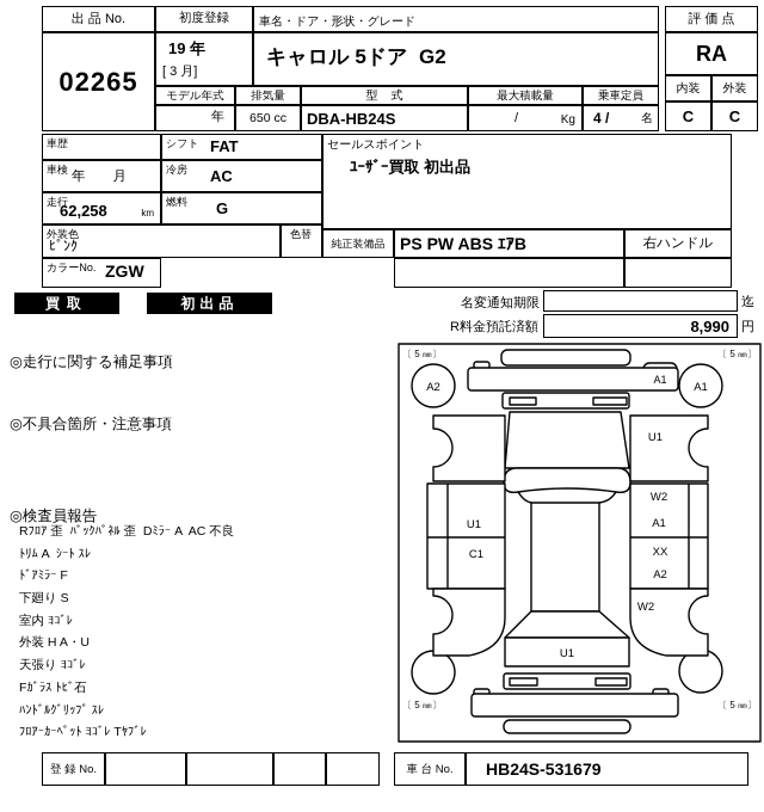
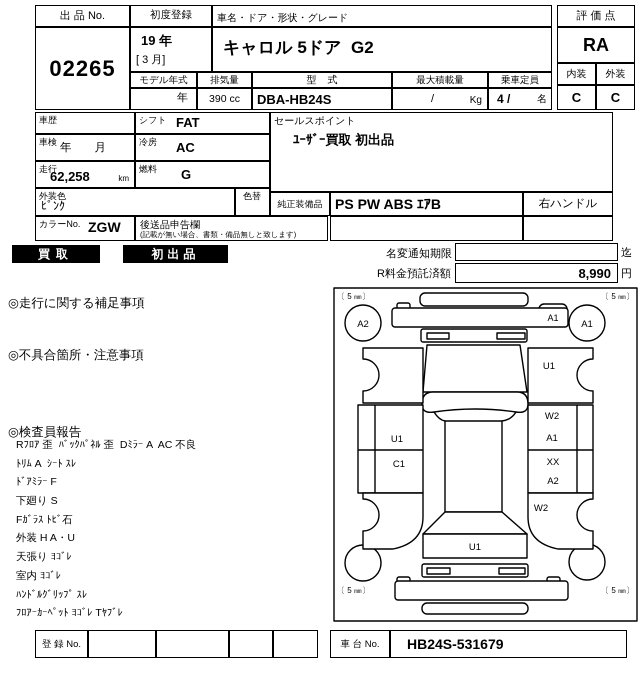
  出 品 No.
  02265
  初度登録
  19 年
  [ 3 月]
  車名・ドア・形状・グレード
  キャロル 5ドア G2
  モデル年式
  年
  排気量
- 650 cc
+ 390 cc
  型 式
  DBA-HB24S
  最大積載量
  /
  Kg
  乗車定員
  4 /
  名
  評 価 点
  RA
  内装
  外装
  C
  C
  車歴
  シフト
  FAT
  車検
  年 月
  冷房
  AC
  走行
  62,258
  km
  燃料
  G
  外装色
  ﾋﾟﾝｸ
  色替
  カラーNo.
  ZGW
+ 後送品申告欄
+ (記載が無い場合、書類・備品無しと致します)
  セールスポイント
  ﾕｰｻﾞｰ買取 初出品
  純正装備品
  PS PW ABS ｴｱB
  右ハンドル
  買取
  初出品
  名変通知期限
  迄
  R料金預託済額
  8,990
  円
  ◎走行に関する補足事項
  ◎不具合箇所・注意事項
  ◎検査員報告
  Rﾌﾛｱ 歪 ﾊﾞｯｸﾊﾟﾈﾙ 歪 Dﾐﾗｰ A AC 不良
  ﾄﾘﾑ A ｼｰﾄ ｽﾚ
  ﾄﾞｱﾐﾗｰ F
  下廻り S
- 室内 ﾖｺﾞﾚ
+ Fｶﾞﾗｽ ﾄﾋﾞ石
  外装 H A・U
  天張り ﾖｺﾞﾚ
- Fｶﾞﾗｽ ﾄﾋﾞ石
+ 室内 ﾖｺﾞﾚ
  ﾊﾝﾄﾞﾙｸﾞﾘｯﾌﾟ ｽﾚ
  ﾌﾛｱｰｶｰﾍﾟｯﾄ ﾖｺﾞﾚ Tﾔﾌﾞﾚ
  〔 5 ㎜〕
  〔 5 ㎜〕
  〔 5 ㎜〕
  〔 5 ㎜〕
  A2
  A1
  A1
  U1
  W2
  A1
  XX
  A2
  W2
  U1
  C1
  U1
  登 録 No.
  車 台 No.
  HB24S-531679
